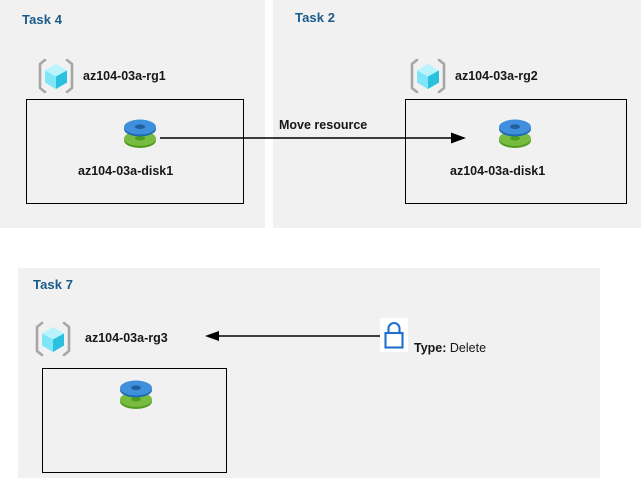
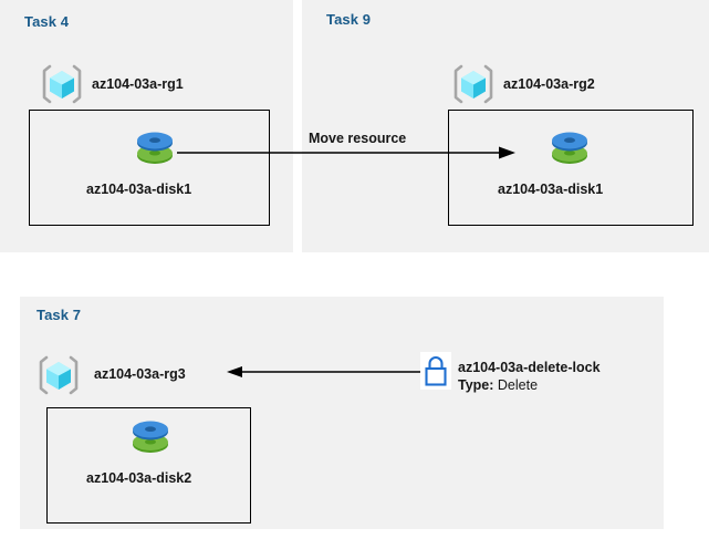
  Task 4
  az104-03a-rg1
  az104-03a-disk1
- Task 2
+ Task 9
  az104-03a-rg2
  az104-03a-disk1
  Move resource
  Task 7
  az104-03a-rg3
+ az104-03a-disk2
+ az104-03a-delete-lock
  Type: Delete
